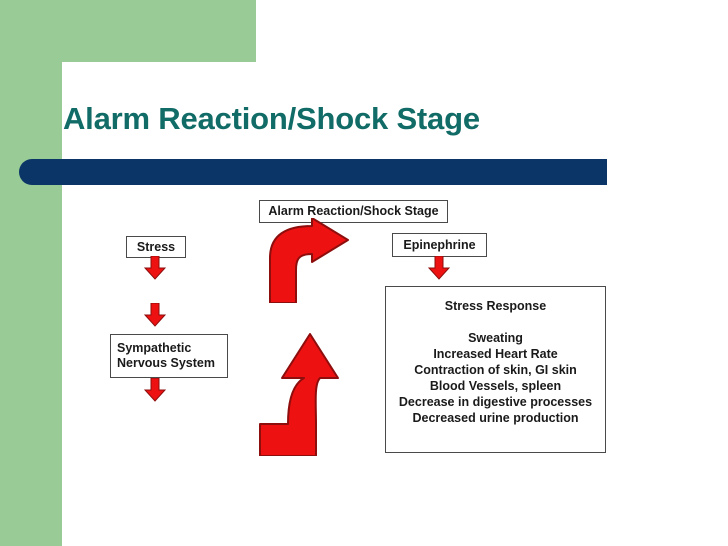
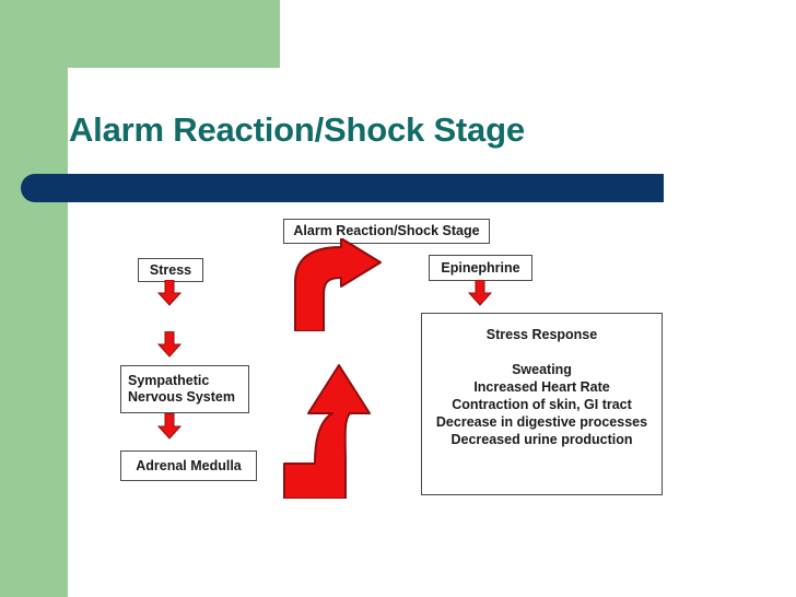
  Alarm Reaction/Shock Stage
  Alarm Reaction/Shock Stage
  Stress
  Sympathetic
  Nervous System
+ Adrenal Medulla
  Epinephrine
  Stress Response
  Sweating
  Increased Heart Rate
- Contraction of skin, GI skin
+ Contraction of skin, GI tract
- Blood Vessels, spleen
  Decrease in digestive processes
  Decreased urine production
